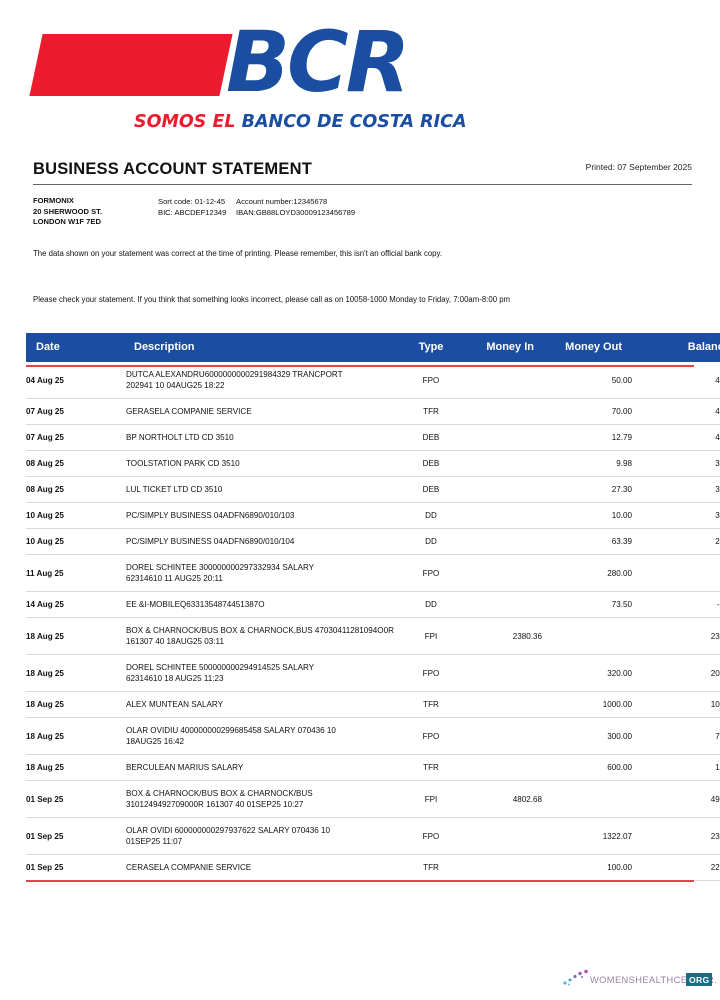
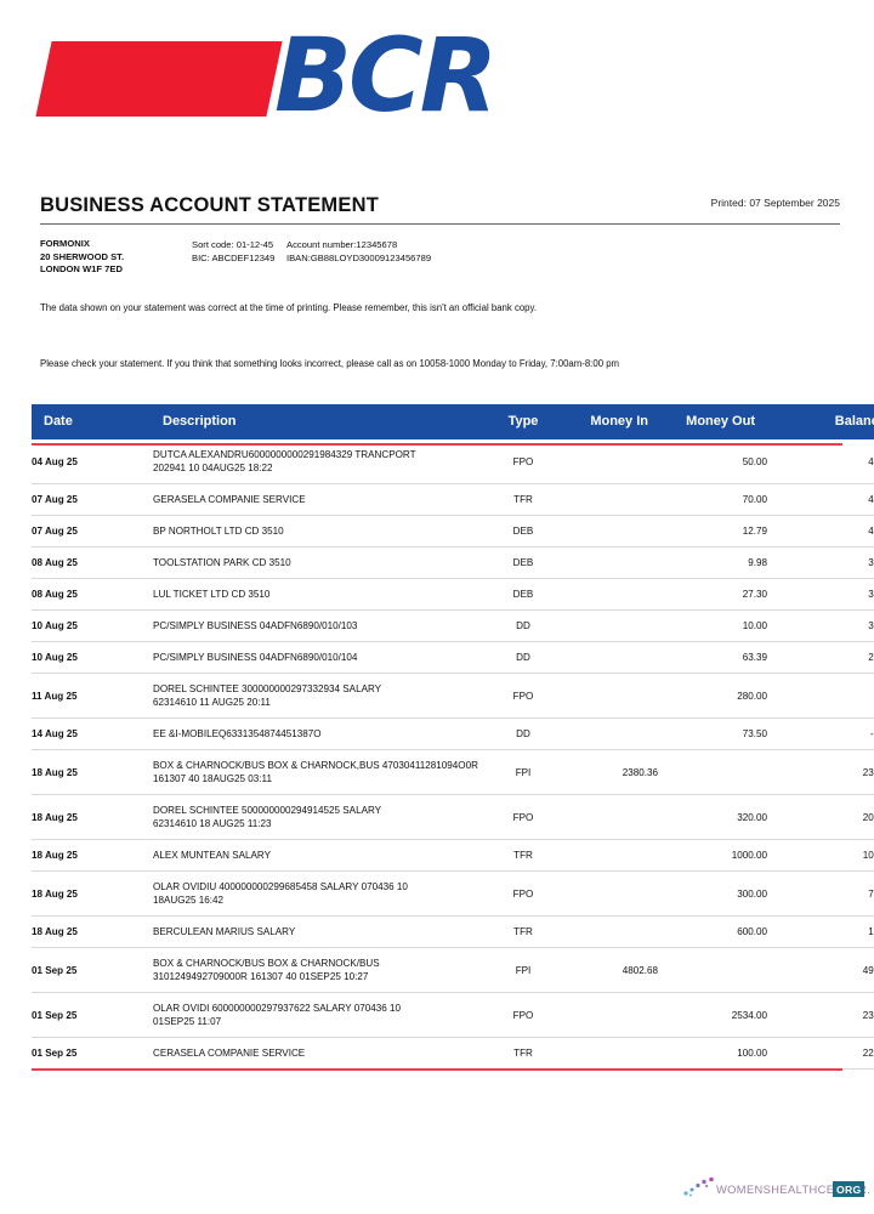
  BCR
- SOMOS EL BANCO DE COSTA RICA
  BUSINESS ACCOUNT STATEMENT
  Printed: 07 September 2025
  FORMONIX
  20 SHERWOOD ST.
  LONDON W1F 7ED
  Sort code: 01-12-45 Account number:12345678
  BIC: ABCDEF12349 IBAN:GB88LOYD30009123456789
  The data shown on your statement was correct at the time of printing. Please remember, this isn't an official bank copy.
  Please check your statement. If you think that something looks incorrect, please call as on 10058-1000 Monday to Friday, 7:00am-8:00 pm
  Date	Description	Type	Money In	Money Out	Balan
  04 Aug 25	DUTCA ALEXANDRU6000000000291984329 TRANCPORT202941 10 04AUG25 18:22	FPO		50.00	4
  07 Aug 25	GERASELA COMPANIE SERVICE	TFR		70.00	4
  07 Aug 25	BP NORTHOLT LTD CD 3510	DEB		12.79	4
  08 Aug 25	TOOLSTATION PARK CD 3510	DEB		9.98	3
  08 Aug 25	LUL TICKET LTD CD 3510	DEB		27.30	3
  10 Aug 25	PC/SIMPLY BUSINESS 04ADFN6890/010/103	DD		10.00	3
  10 Aug 25	PC/SIMPLY BUSINESS 04ADFN6890/010/104	DD		63.39	2
  11 Aug 25	DOREL SCHINTEE 300000000297332934 SALARY62314610 11 AUG25 20:11	FPO		280.00
  14 Aug 25	EE &I-MOBILEQ6331354874451387O	DD		73.50	-
  18 Aug 25	BOX & CHARNOCK/BUS BOX & CHARNOCK,BUS 47030411281094O0R161307 40 18AUG25 03:11	FPI	2380.36		23
  18 Aug 25	DOREL SCHINTEE 500000000294914525 SALARY62314610 18 AUG25 11:23	FPO		320.00	20
  18 Aug 25	ALEX MUNTEAN SALARY	TFR		1000.00	10
  18 Aug 25	OLAR OVIDIU 400000000299685458 SALARY 070436 1018AUG25 16:42	FPO		300.00	7
  18 Aug 25	BERCULEAN MARIUS SALARY	TFR		600.00	1
  01 Sep 25	BOX & CHARNOCK/BUS BOX & CHARNOCK/BUS3101249492709000R 161307 40 01SEP25 10:27	FPI	4802.68		49
- 01 Sep 25	OLAR OVIDI 600000000297937622 SALARY 070436 1001SEP25 11:07	FPO		1322.07	23
+ 01 Sep 25	OLAR OVIDI 600000000297937622 SALARY 070436 1001SEP25 11:07	FPO		2534.00	23
  01 Sep 25	CERASELA COMPANIE SERVICE	TFR		100.00	22
  WOMENSHEALTHCE.
  ORG
